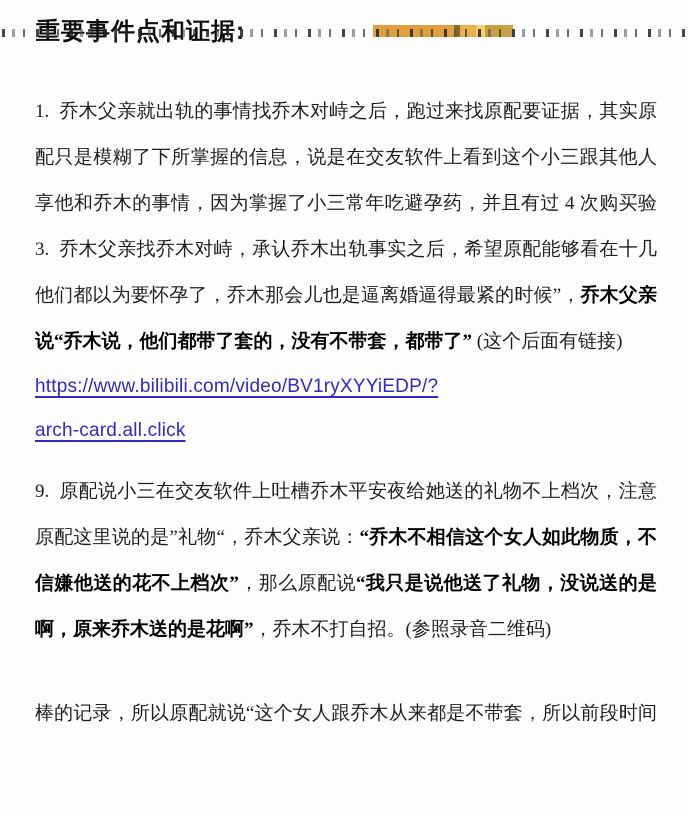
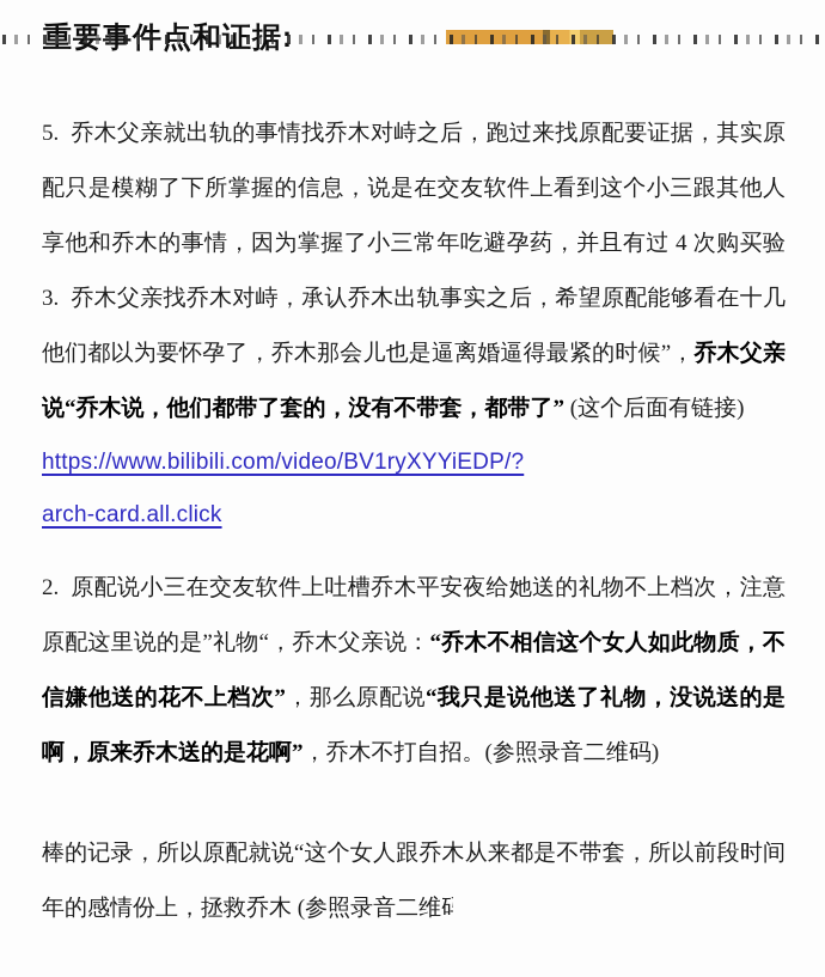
- 1. 乔木父亲就出轨的事情找乔木对峙之后，跑过来找原配要证据，其实原
+ 5. 乔木父亲就出轨的事情找乔木对峙之后，跑过来找原配要证据，其实原
  配只是模糊了下所掌握的信息，说是在交友软件上看到这个小三跟其他人
  享他和乔木的事情，因为掌握了小三常年吃避孕药，并且有过 4 次购买验
  3. 乔木父亲找乔木对峙，承认乔木出轨事实之后，希望原配能够看在十几
  他们都以为要怀孕了，乔木那会儿也是逼离婚逼得最紧的时候”，乔木父亲
  说“乔木说，他们都带了套的，没有不带套，都带了” (这个后面有链接)
  arch-card.all.click
- 9. 原配说小三在交友软件上吐槽乔木平安夜给她送的礼物不上档次，注意
+ 2. 原配说小三在交友软件上吐槽乔木平安夜给她送的礼物不上档次，注意
  原配这里说的是”礼物“，乔木父亲说：“乔木不相信这个女人如此物质，不
  信嫌他送的花不上档次”，那么原配说“我只是说他送了礼物，没说送的是
  啊，原来乔木送的是花啊”，乔木不打自招。(参照录音二维码)
  棒的记录，所以原配就说“这个女人跟乔木从来都是不带套，所以前段时间
+ 年的感情份上，拯救乔木 (参照录音二维码
